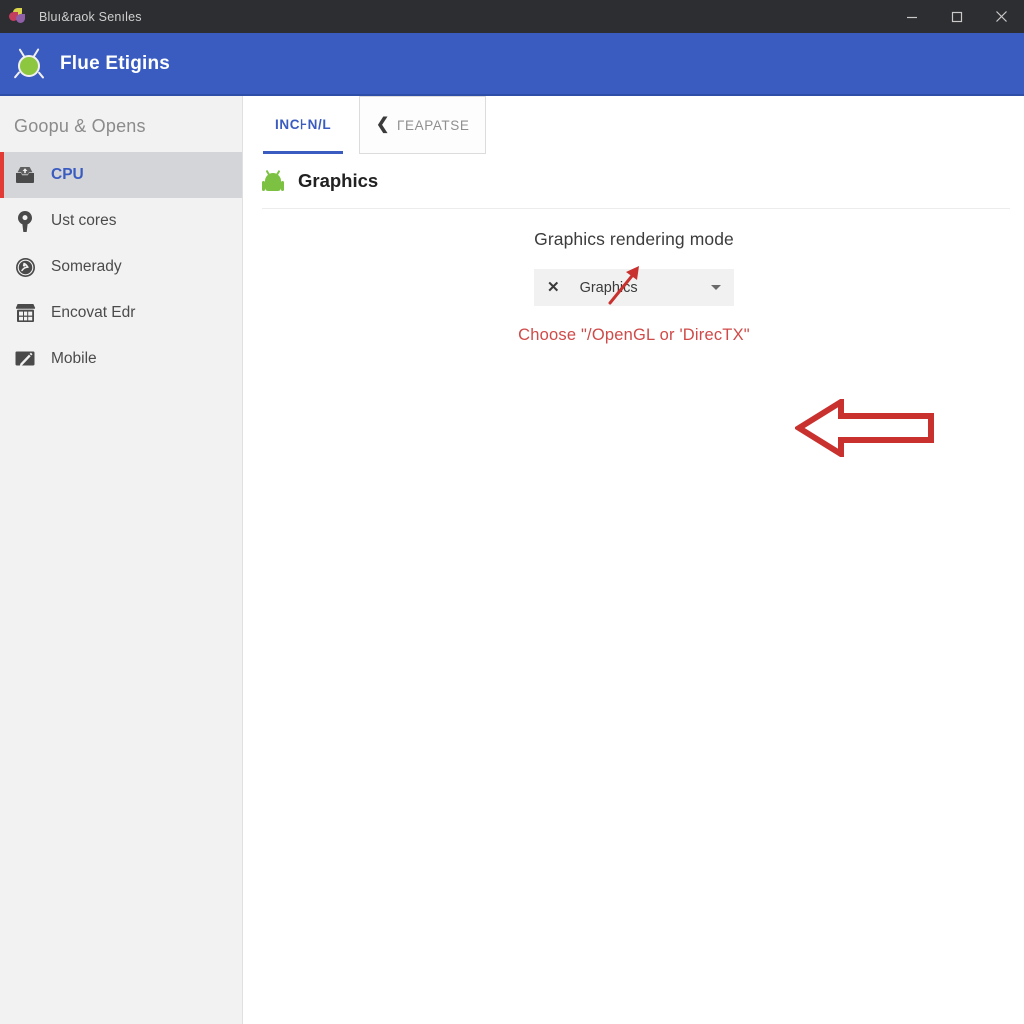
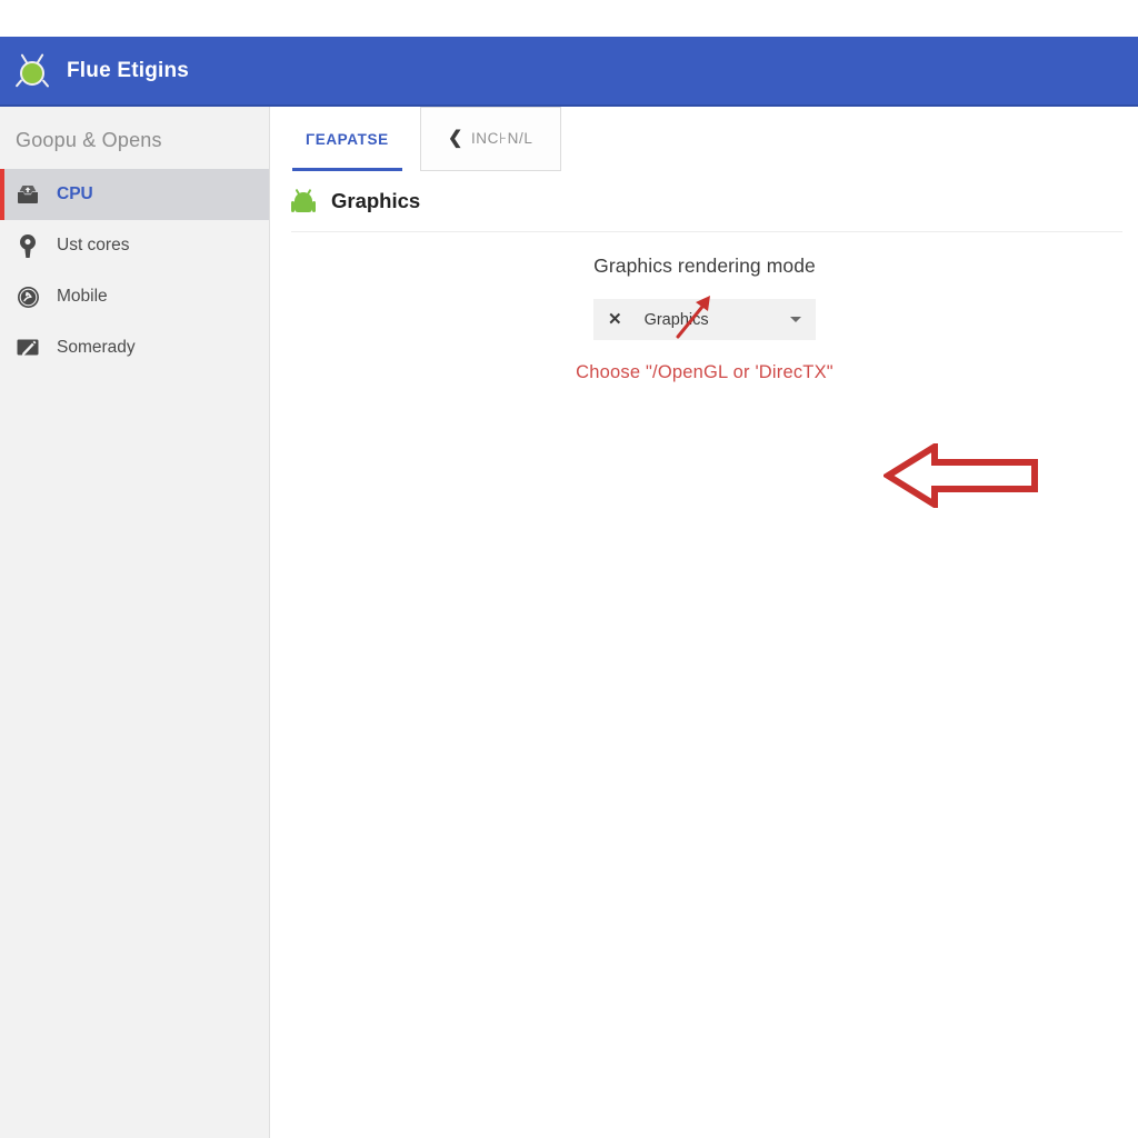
- Bluı&raok Senıles
  Flue Etigins
  Goopu & Opens
  CPU
  Ust cores
- Somerady
+ Mobile
- Encovat Edr
- Mobile
+ Somerady
- INC⊦N/L
+ ΓEAPATSE
  ❮
- ΓEAPATSE
+ INC⊦N/L
  Graphics
  Graphics rendering mode
  ✕
  Graphcs
  Choose "/OpenGL or 'DirecTX"
